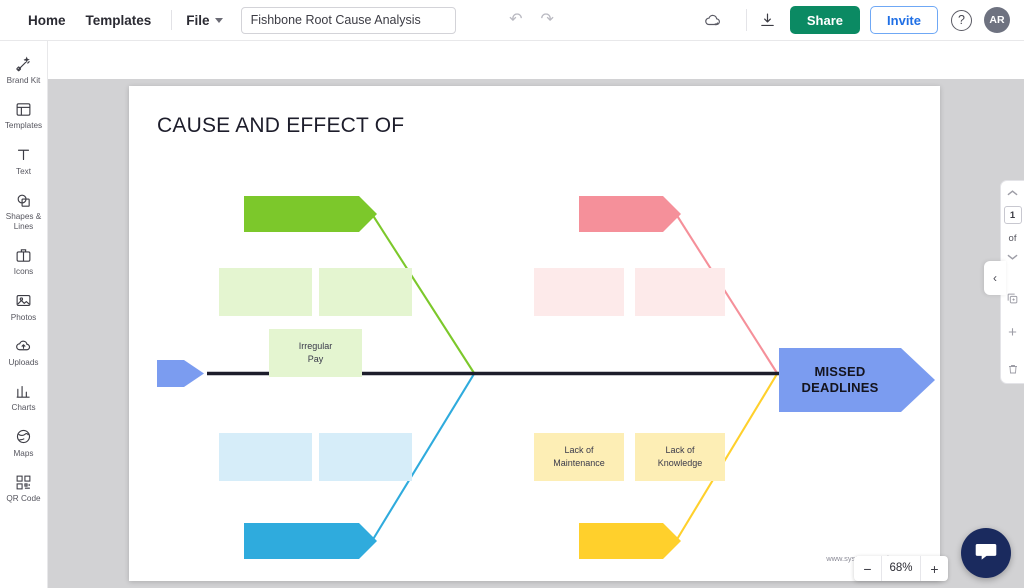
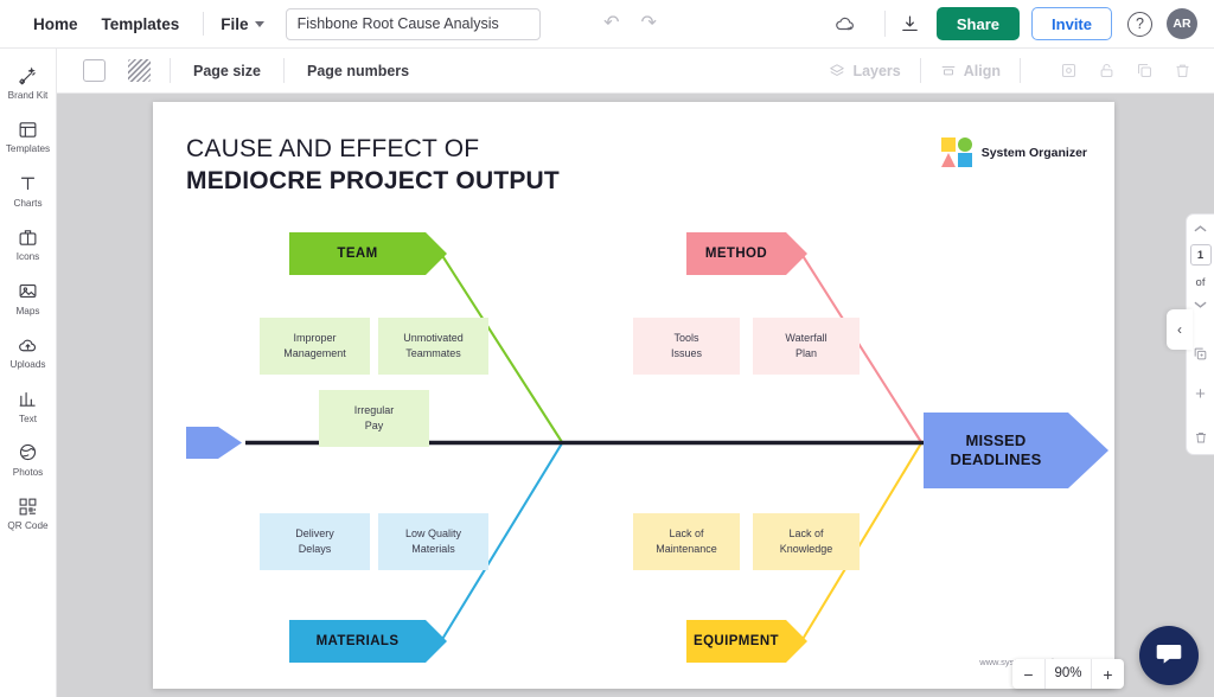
  Home
  Templates
  File
  Fishbone Root Cause Analysis
  ↶
  ↷
  Share
  Invite
  ?
  AR
+ Page size
+ Page numbers
+ Layers
+ Align
  Brand Kit
  Templates
- Text
+ Charts
- Shapes & Lines
  Icons
- Photos
+ Maps
  Uploads
- Charts
+ Text
- Maps
+ Photos
  QR Code
  CAUSE AND EFFECT OF
+ MEDIOCRE PROJECT OUTPUT
+ System Organizer
+ TEAM
+ METHOD
+ MATERIALS
+ EQUIPMENT
  MISSED
  DEADLINES
+ Improper
+ Management
+ Unmotivated
+ Teammates
  Irregular
  Pay
+ Tools
+ Issues
+ Waterfall
+ Plan
+ Delivery
+ Delays
+ Low Quality
+ Materials
  Lack of
  Maintenance
  Lack of
  Knowledge
  1
  of
  +
  ‹
  −
- 68%
+ 90%
  +
